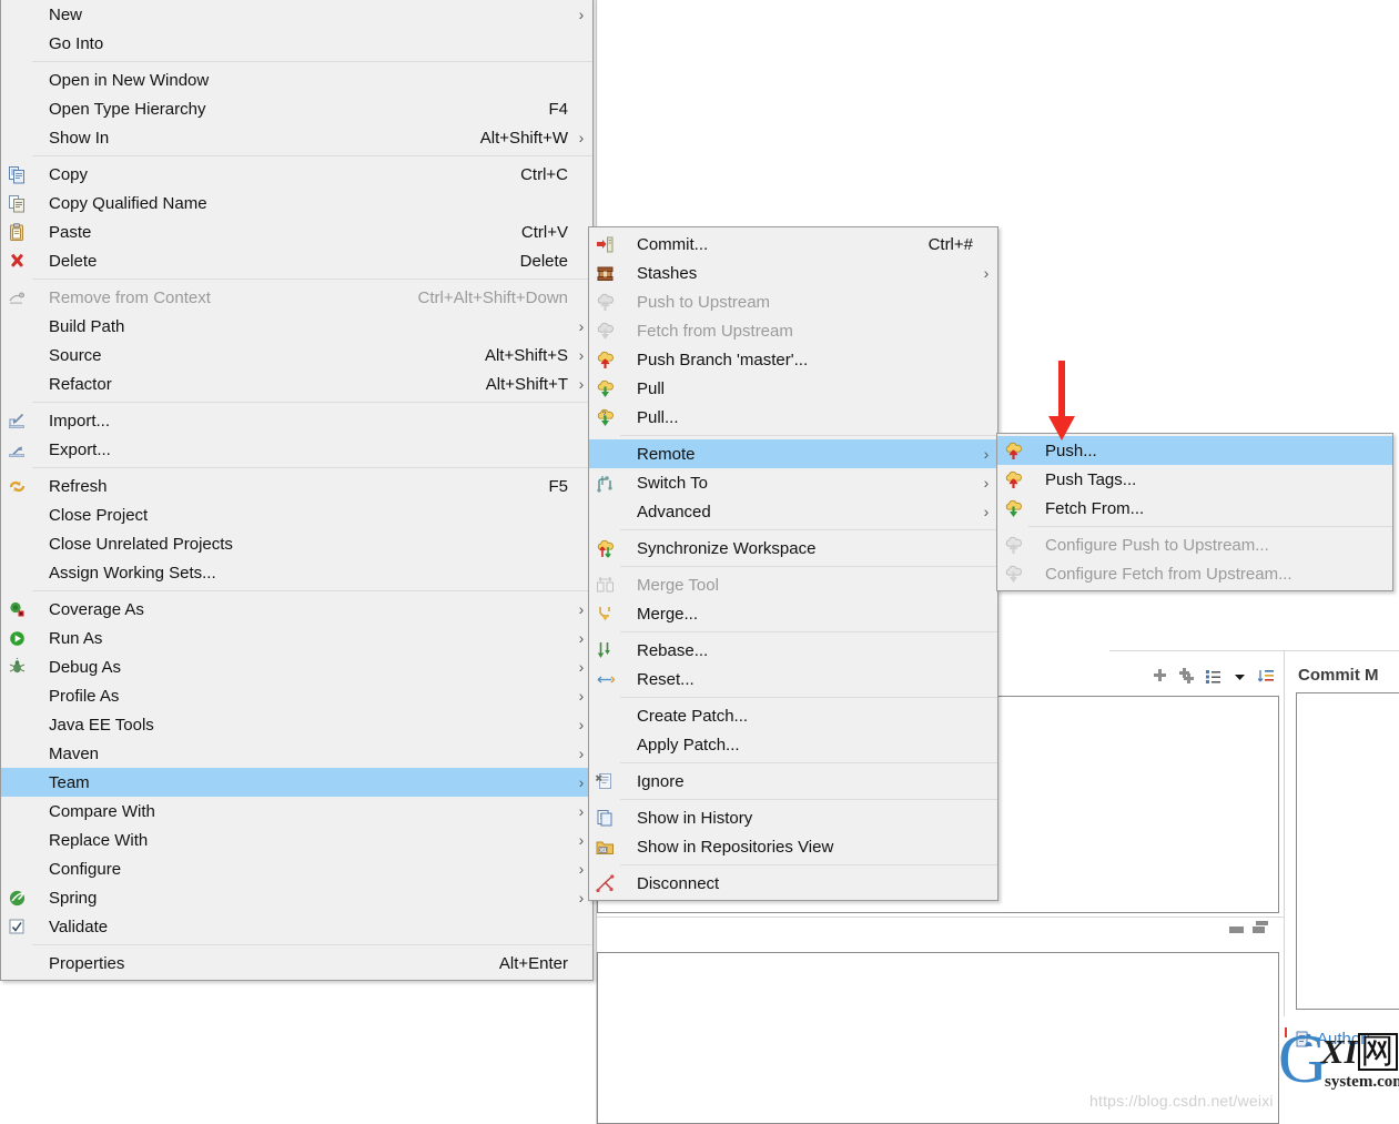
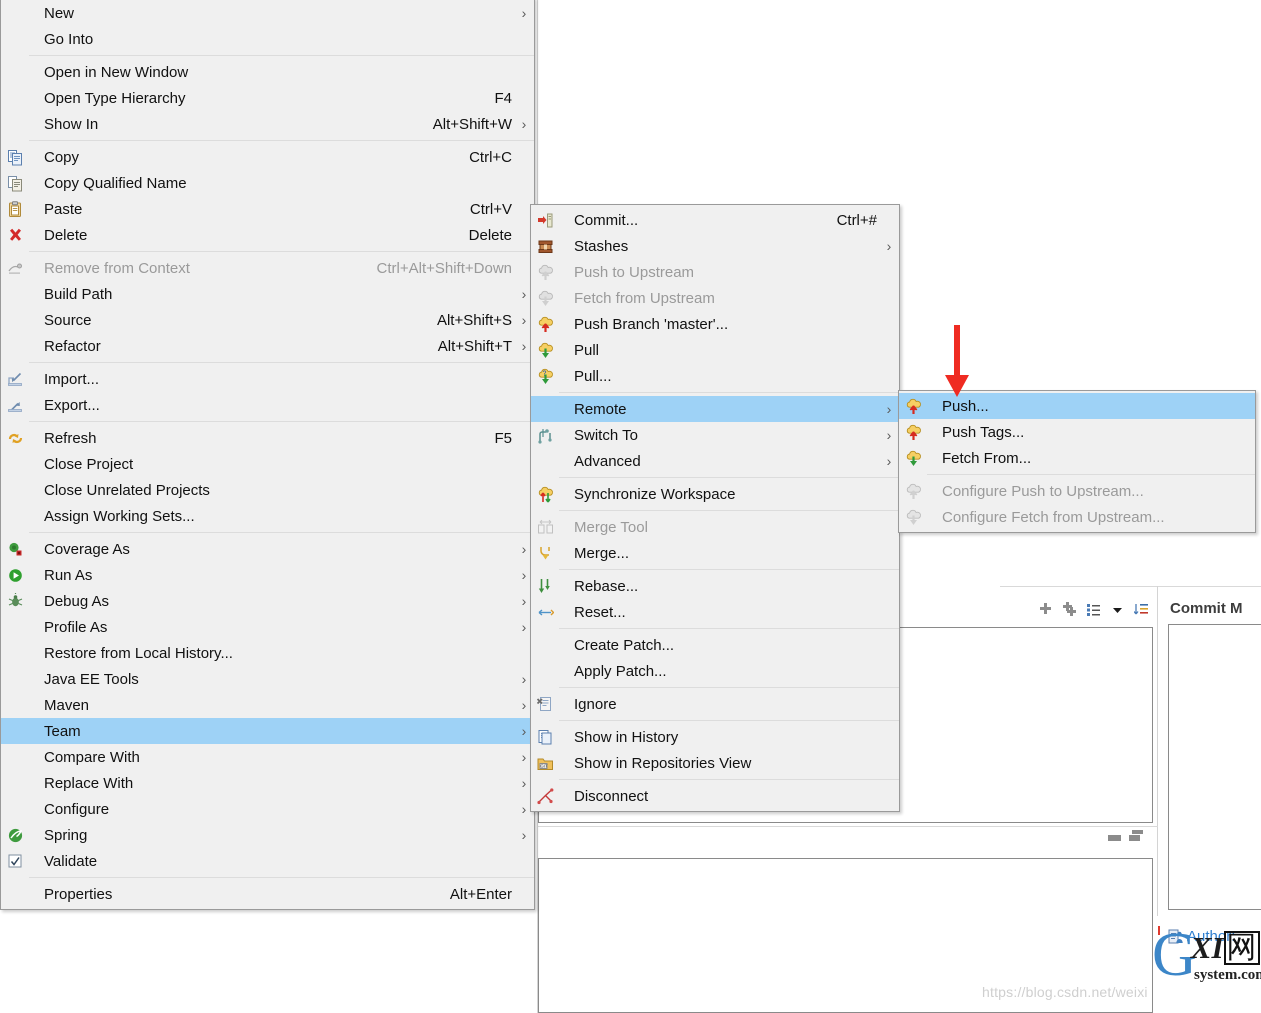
  Commit M
  Author:
  https://blog.csdn.net/weixi
  G
  XI
  网
  system.co
  New
  ›
  Go Into
  Open in New Window
  Open Type Hierarchy
  F4
  Show In
  Alt+Shift+W
  ›
  Copy
  Ctrl+C
  Copy Qualified Name
  Paste
  Ctrl+V
  Delete
  Delete
  Remove from Context
  Ctrl+Alt+Shift+Down
  Build Path
  ›
  Source
  Alt+Shift+S
  ›
  Refactor
  Alt+Shift+T
  ›
  Import...
  Export...
  Refresh
  F5
  Close Project
  Close Unrelated Projects
  Assign Working Sets...
  Coverage As
  ›
  Run As
  ›
  Debug As
  ›
  Profile As
  ›
+ Restore from Local History...
  Java EE Tools
  ›
  Maven
  ›
  Team
  ›
  Compare With
  ›
  Replace With
  ›
  Configure
  ›
  Spring
  ›
  Validate
  Properties
  Alt+Enter
  Commit...
  Ctrl+#
  Stashes
  ›
  Push to Upstream
  Fetch from Upstream
  Push Branch 'master'...
  Pull
  Pull...
  Remote
  ›
  Switch To
  ›
  Advanced
  ›
  Synchronize Workspace
  Merge Tool
  Merge...
  Rebase...
  Reset...
  Create Patch...
  Apply Patch...
  Ignore
  Show in History
  Show in Repositories View
  Disconnect
  Push...
  Push Tags...
  Fetch From...
  Configure Push to Upstream...
  Configure Fetch from Upstream...
